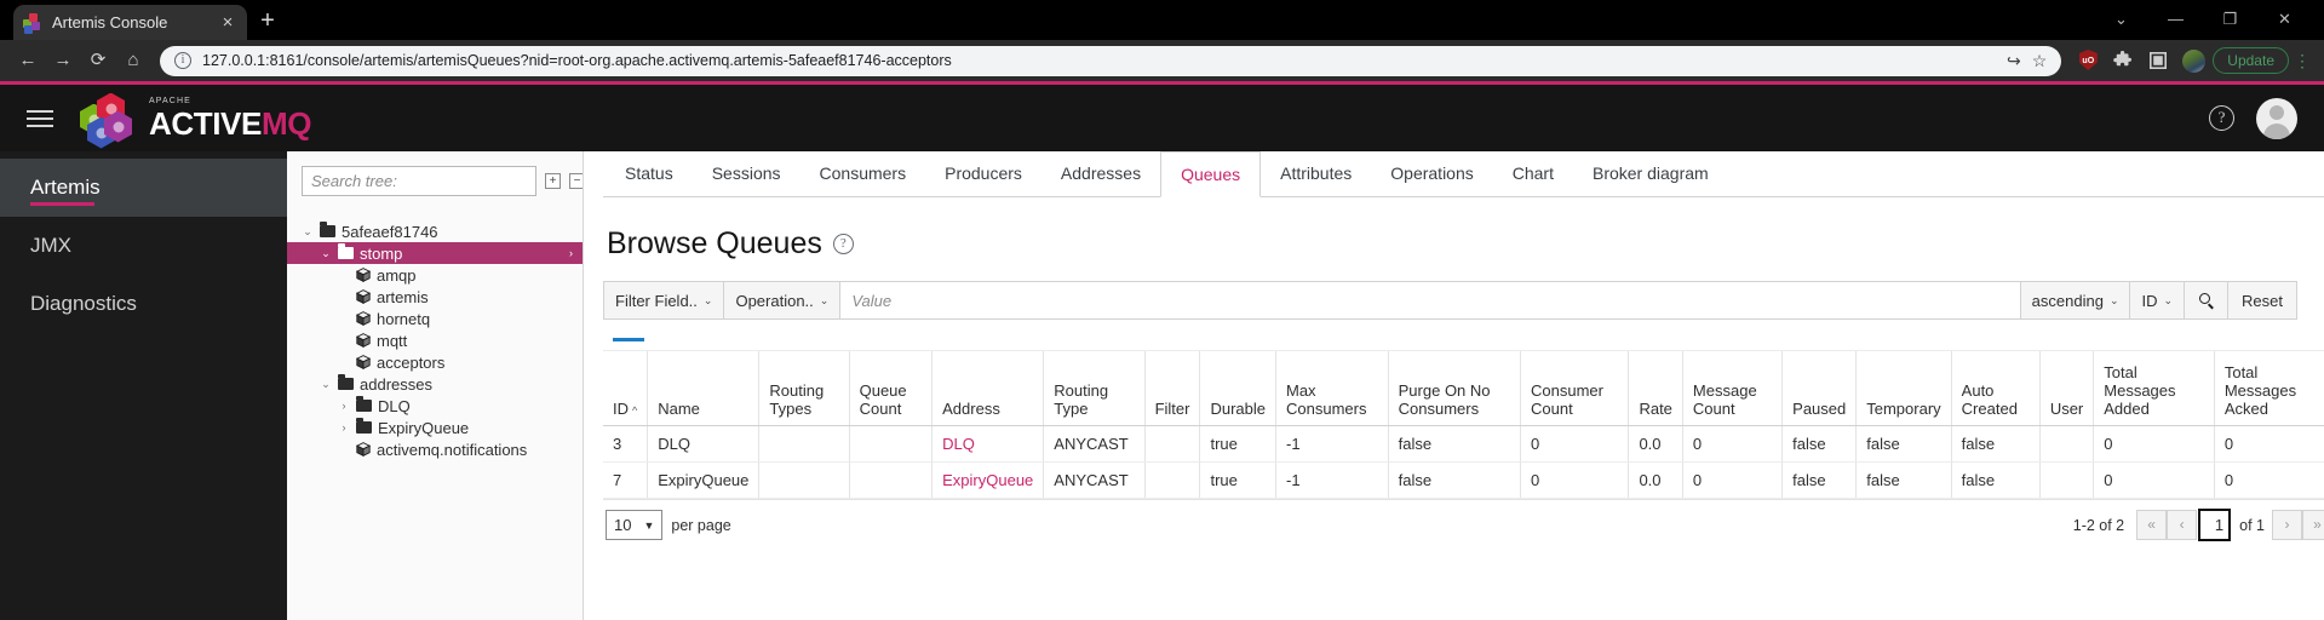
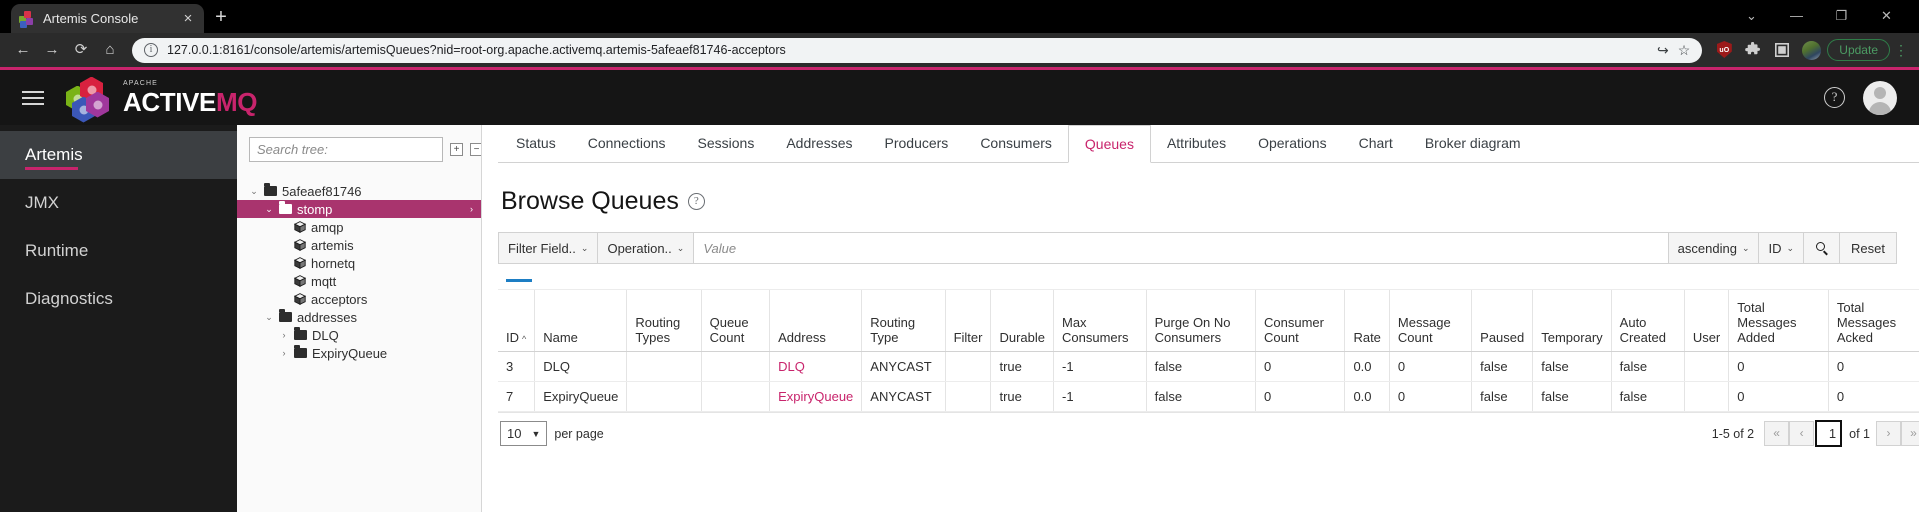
  Artemis Console
  ×
  +
  ⌄
  —
  ❐
  ✕
  ←
  →
  ⟳
  ⌂
  i
  127.0.0.1:8161/console/artemis/artemisQueues?nid=root-org.apache.activemq.artemis-5afeaef81746-acceptors
  ↪
  ☆
  Update
  ⋮
  ACTIVEMQ
  ?
  Artemis
  JMX
+ Runtime
  Diagnostics
  Search tree:
  +
  −
  ⌄
  5afeaef81746
  ⌄
  stomp
  ›
  amqp
  artemis
  hornetq
  mqtt
  acceptors
  ⌄
  addresses
  ›
  DLQ
  ›
  ExpiryQueue
- activemq.notifications
  Status
+ Connections
  Sessions
- Consumers
+ Addresses
  Producers
- Addresses
+ Consumers
  Queues
  Attributes
  Operations
  Chart
  Broker diagram
  Browse Queues
  ?
  Filter Field..
  ⌄
  Operation..
  ⌄
  Value
  ascending
  ⌄
  ID
  ⌄
  Reset
  ID ^	Name	Routing Types	Queue Count	Address	Routing Type	Filter	Durable	Max Consumers	Purge On No Consumers	Consumer Count	Rate	Message Count	Paused	Temporary	Auto Created	User	Total Messages Added	Total Messages Acked
  3	DLQ			DLQ	ANYCAST		true	-1	false	0	0.0	0	false	false	false		0	0
  7	ExpiryQueue			ExpiryQueue	ANYCAST		true	-1	false	0	0.0	0	false	false	false		0	0
  10
  ▼
  per page
- 1-2 of 2
+ 1-5 of 2
  «
  ‹
  1
  of 1
  ›
  »
